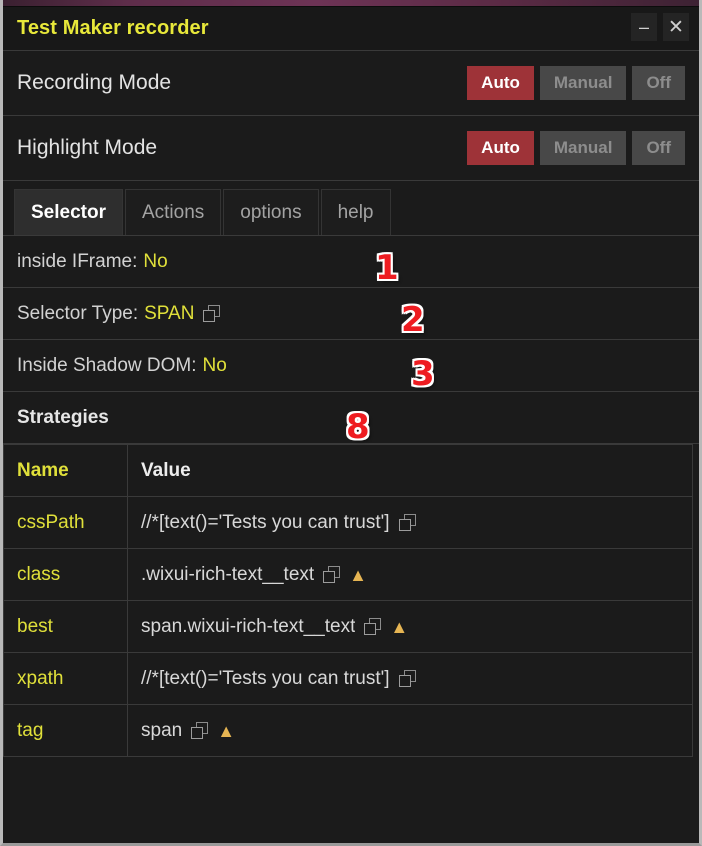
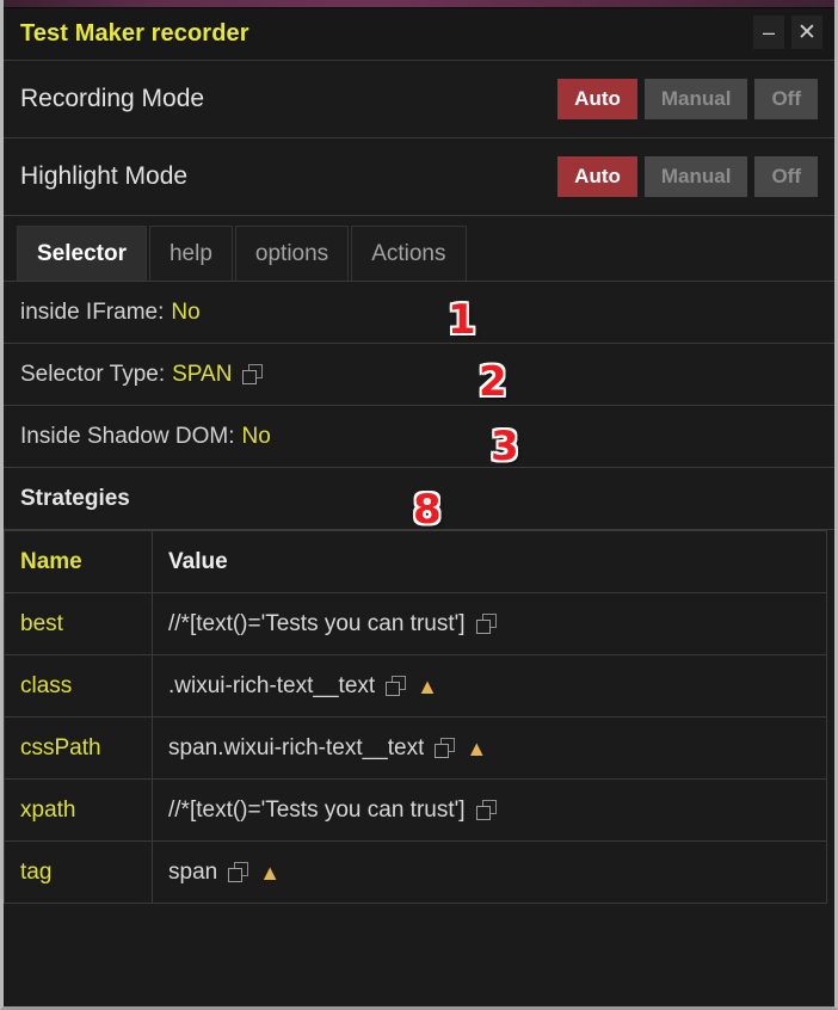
  Test Maker recorder
  –
  ✕
  Recording Mode
  Auto
  Manual
  Off
  Highlight Mode
  Auto
  Manual
  Off
  Selector
- Actions
+ help
  options
- help
+ Actions
  inside IFrame:
  No
  Selector Type:
  SPAN
  Inside Shadow DOM:
  No
  Strategies
  Name	Value
- cssPath	//*[text()='Tests you can trust']
+ best	//*[text()='Tests you can trust']
  class	.wixui-rich-text__text ▲
- best	span.wixui-rich-text__text ▲
+ cssPath	span.wixui-rich-text__text ▲
  xpath	//*[text()='Tests you can trust']
  tag	span ▲
  1
  2
  3
  8
